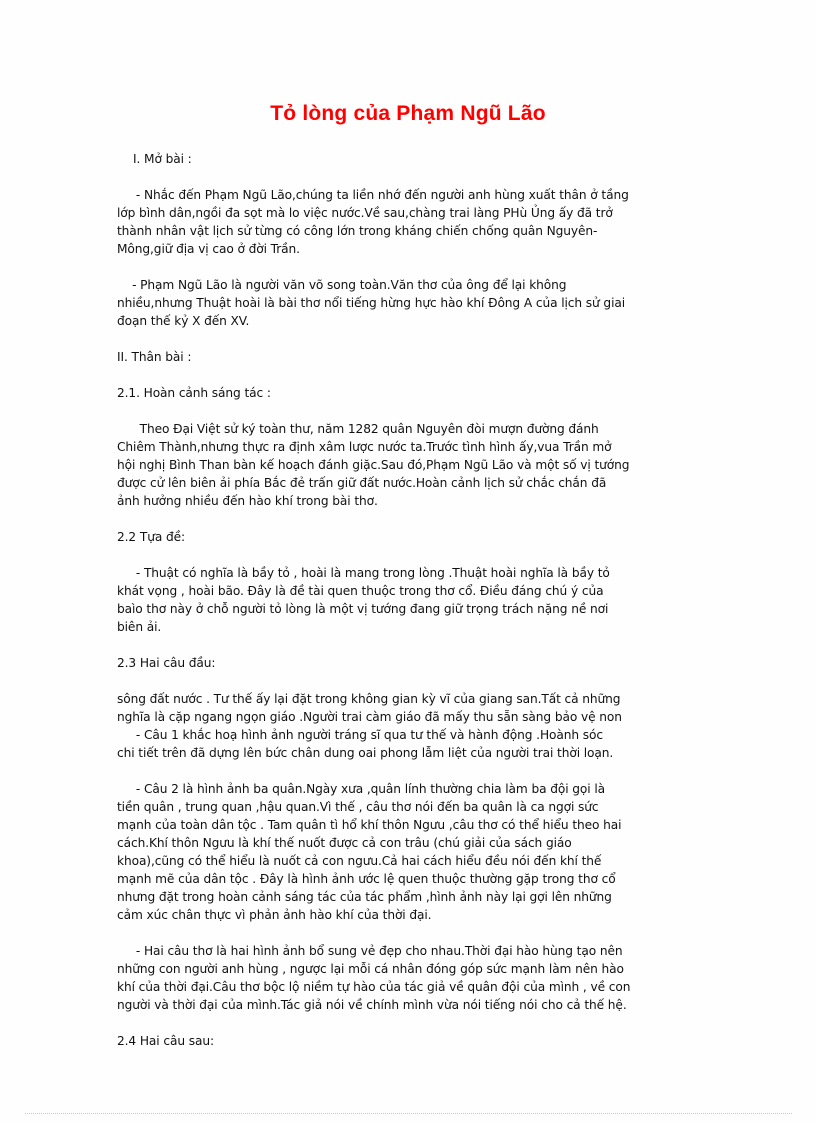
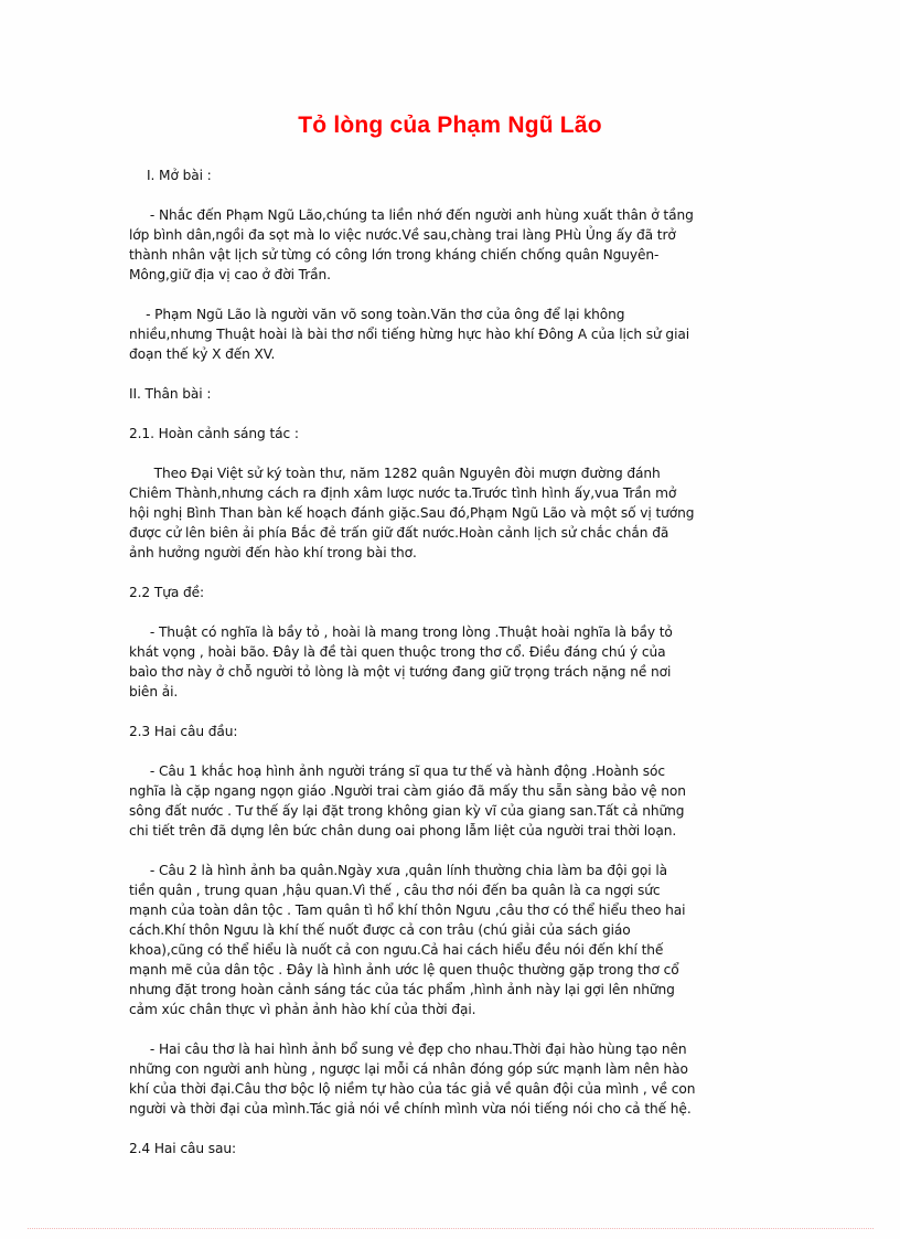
  Tỏ lòng của Phạm Ngũ Lão
  I. Mở bài :
  - Nhắc đến Phạm Ngũ Lão,chúng ta liền nhớ đến người anh hùng xuất thân ở tầng
  lớp bình dân,ngồi đa sọt mà lo việc nước.Về sau,chàng trai làng PHù Ủng ấy đã trở
  thành nhân vật lịch sử từng có công lớn trong kháng chiến chống quân Nguyên-
  Mông,giữ địa vị cao ở đời Trần.
  - Phạm Ngũ Lão là người văn võ song toàn.Văn thơ của ông để lại không
  nhiều,nhưng Thuật hoài là bài thơ nổi tiếng hừng hực hào khí Đông A của lịch sử giai
  đoạn thế kỷ X đến XV.
  II. Thân bài :
  2.1. Hoàn cảnh sáng tác :
  Theo Đại Việt sử ký toàn thư, năm 1282 quân Nguyên đòi mượn đường đánh
- Chiêm Thành,nhưng thực ra định xâm lược nước ta.Trước tình hình ấy,vua Trần mở
+ Chiêm Thành,nhưng cách ra định xâm lược nước ta.Trước tình hình ấy,vua Trần mở
  hội nghị Bình Than bàn kế hoạch đánh giặc.Sau đó,Phạm Ngũ Lão và một số vị tướng
  được cử lên biên ải phía Bắc đẻ trấn giữ đất nước.Hoàn cảnh lịch sử chắc chắn đã
- ảnh hưởng nhiều đến hào khí trong bài thơ.
+ ảnh hưởng người đến hào khí trong bài thơ.
  2.2 Tựa đề:
  - Thuật có nghĩa là bầy tỏ , hoài là mang trong lòng .Thuật hoài nghĩa là bầy tỏ
  khát vọng , hoài bão. Đây là đề tài quen thuộc trong thơ cổ. Điều đáng chú ý của
  baìo thơ này ở chỗ người tỏ lòng là một vị tướng đang giữ trọng trách nặng nề nơi
  biên ải.
  2.3 Hai câu đầu:
- sông đất nước . Tư thế ấy lại đặt trong không gian kỳ vĩ của giang san.Tất cả những
+ - Câu 1 khắc hoạ hình ảnh người tráng sĩ qua tư thế và hành động .Hoành sóc
  nghĩa là cặp ngang ngọn giáo .Người trai càm giáo đã mấy thu sẵn sàng bảo vệ non
- - Câu 1 khắc hoạ hình ảnh người tráng sĩ qua tư thế và hành động .Hoành sóc
+ sông đất nước . Tư thế ấy lại đặt trong không gian kỳ vĩ của giang san.Tất cả những
  chi tiết trên đã dựng lên bức chân dung oai phong lẫm liệt của người trai thời loạn.
  - Câu 2 là hình ảnh ba quân.Ngày xưa ,quân lính thường chia làm ba đội gọi là
  tiền quân , trung quan ,hậu quan.Vì thế , câu thơ nói đến ba quân là ca ngợi sức
  mạnh của toàn dân tộc . Tam quân tì hổ khí thôn Ngưu ,câu thơ có thể hiểu theo hai
  cách.Khí thôn Ngưu là khí thế nuốt được cả con trâu (chú giải của sách giáo
  khoa),cũng có thể hiểu là nuốt cả con ngưu.Cả hai cách hiểu đều nói đến khí thế
  mạnh mẽ của dân tộc . Đây là hình ảnh ước lệ quen thuộc thường gặp trong thơ cổ
  nhưng đặt trong hoàn cảnh sáng tác của tác phẩm ,hình ảnh này lại gợi lên những
  cảm xúc chân thực vì phản ảnh hào khí của thời đại.
  - Hai câu thơ là hai hình ảnh bổ sung vẻ đẹp cho nhau.Thời đại hào hùng tạo nên
  những con người anh hùng , ngược lại mỗi cá nhân đóng góp sức mạnh làm nên hào
  khí của thời đại.Câu thơ bộc lộ niềm tự hào của tác giả về quân đội của mình , về con
  người và thời đại của mình.Tác giả nói về chính mình vừa nói tiếng nói cho cả thế hệ.
  2.4 Hai câu sau:
